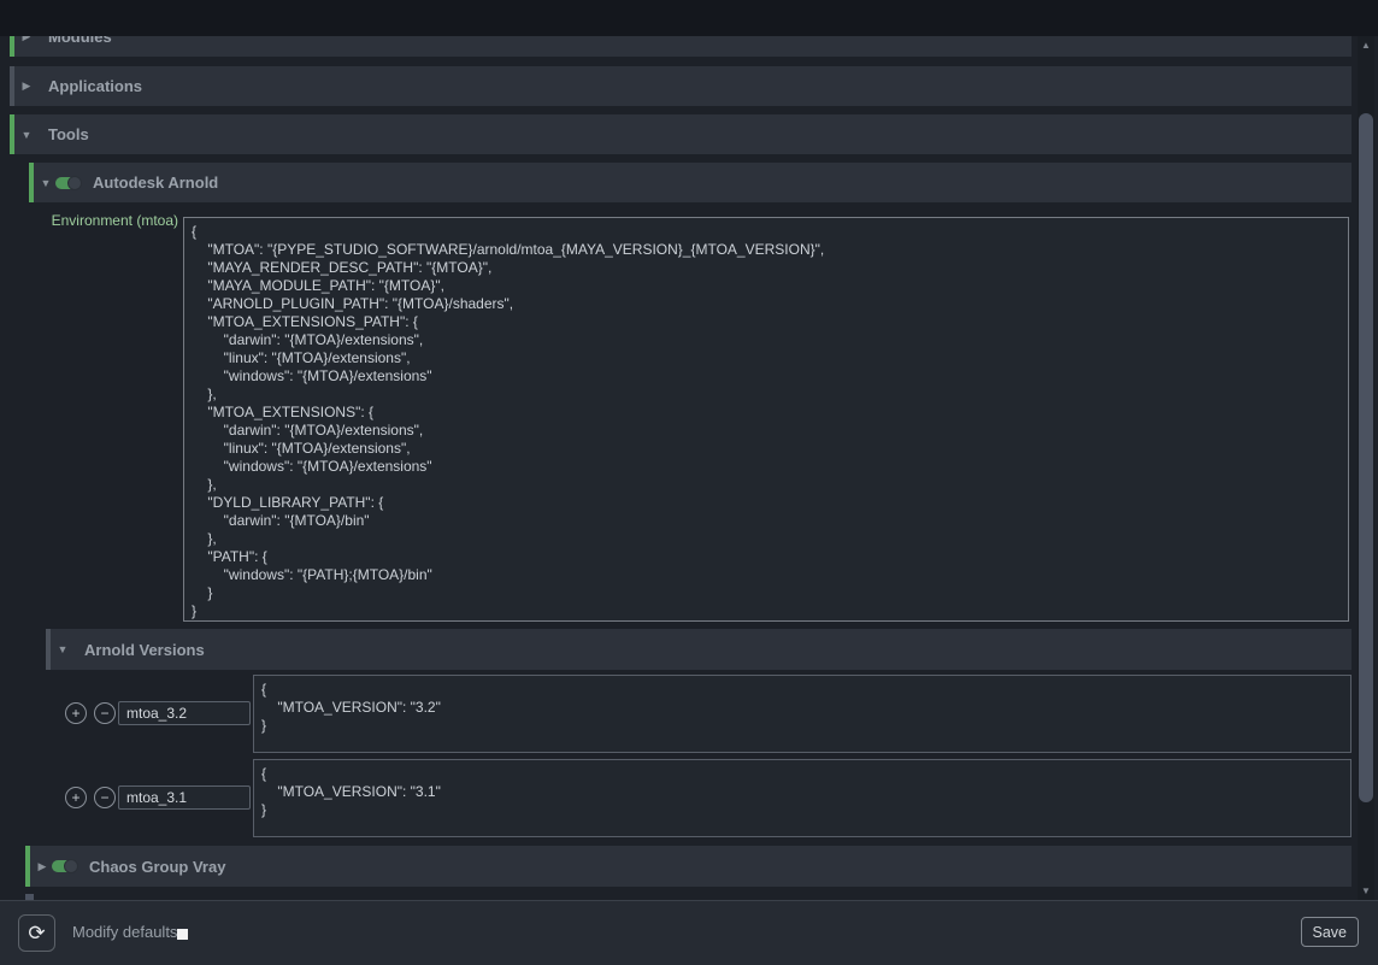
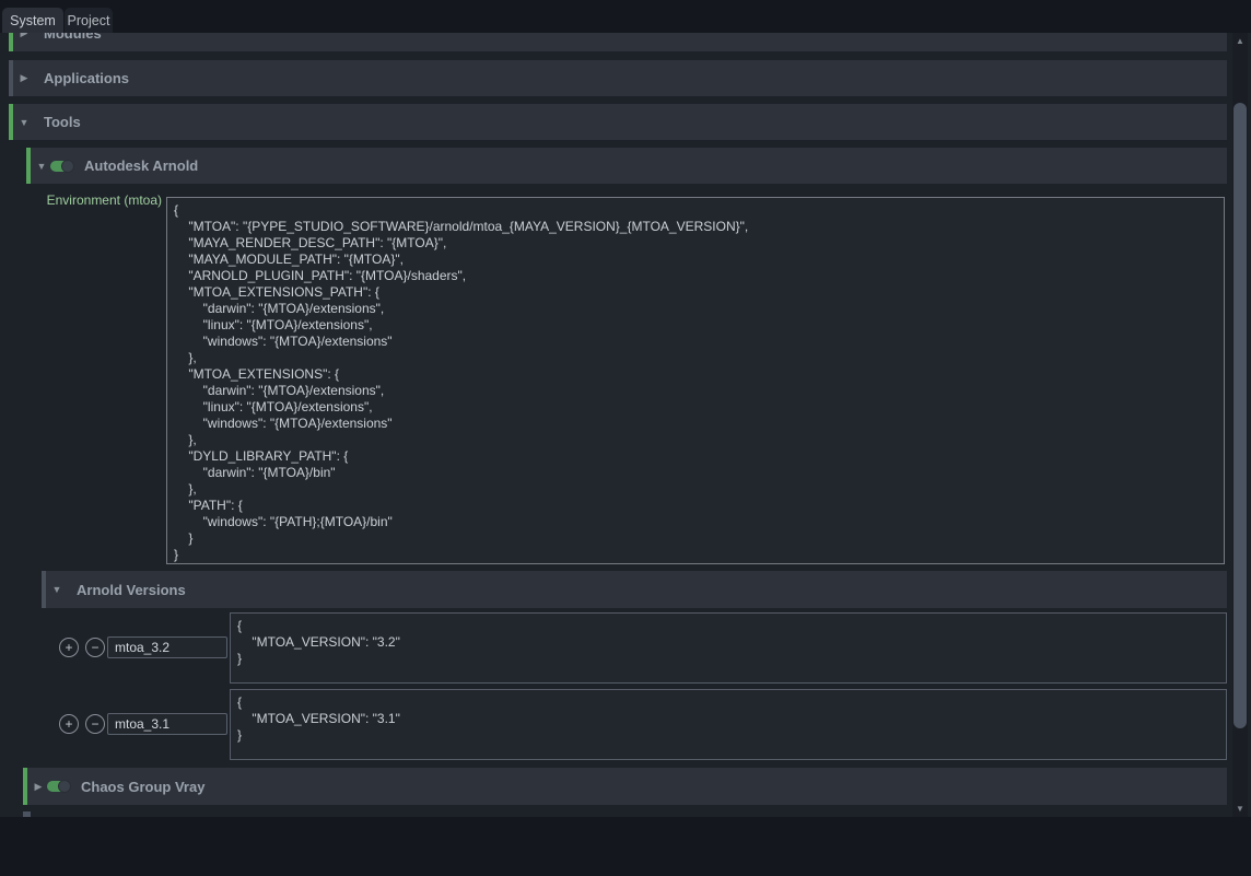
+ System
+ Project
  ▶
  Modules
  ▶
  Applications
  ▼
  Tools
  ▼
  Autodesk Arnold
  Environment (mtoa)
  {
  "MTOA": "{PYPE_STUDIO_SOFTWARE}/arnold/mtoa_{MAYA_VERSION}_{MTOA_VERSION}",
  "MAYA_RENDER_DESC_PATH": "{MTOA}",
  "MAYA_MODULE_PATH": "{MTOA}",
  "ARNOLD_PLUGIN_PATH": "{MTOA}/shaders",
  "MTOA_EXTENSIONS_PATH": {
  "darwin": "{MTOA}/extensions",
  "linux": "{MTOA}/extensions",
  "windows": "{MTOA}/extensions"
  },
  "MTOA_EXTENSIONS": {
  "darwin": "{MTOA}/extensions",
  "linux": "{MTOA}/extensions",
  "windows": "{MTOA}/extensions"
  },
  "DYLD_LIBRARY_PATH": {
  "darwin": "{MTOA}/bin"
  },
  "PATH": {
  "windows": "{PATH};{MTOA}/bin"
  }
  ▼
  Arnold Versions
  +
  −
  mtoa_3.2
  {
  "MTOA_VERSION": "3.2"
  }
  +
  −
  mtoa_3.1
  {
  "MTOA_VERSION": "3.1"
  }
  ▶
  Chaos Group Vray
  ▲
  ▼
- ⟳
- Modify defaults
- Save
